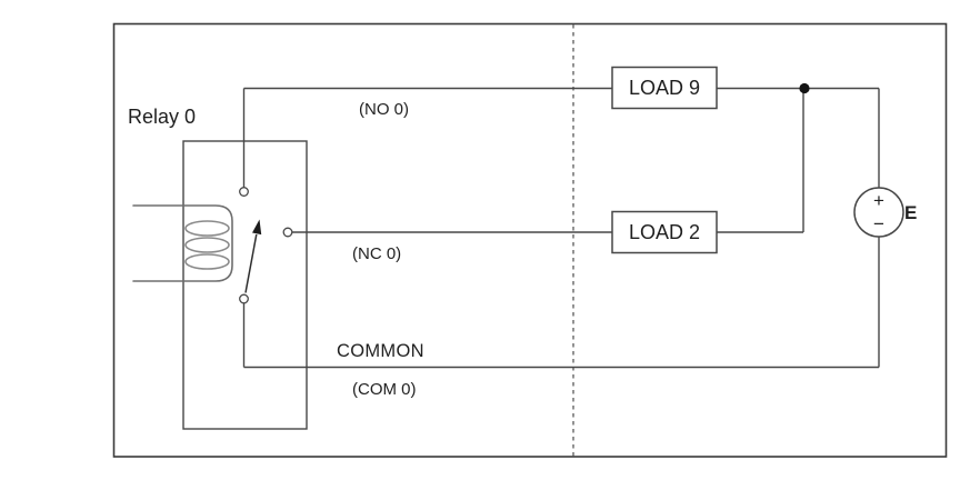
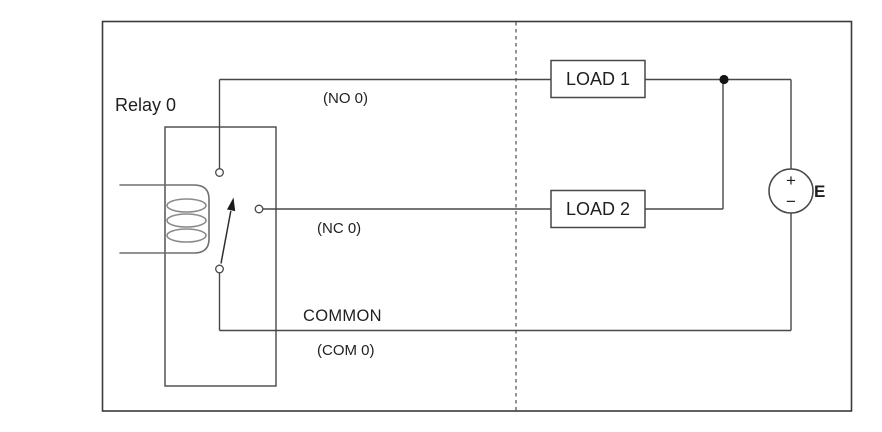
- LOAD 9
+ LOAD 1
  LOAD 2
  +
  −
  E
  Relay 0
  (NO 0)
  (NC 0)
  COMMON
  (COM 0)
